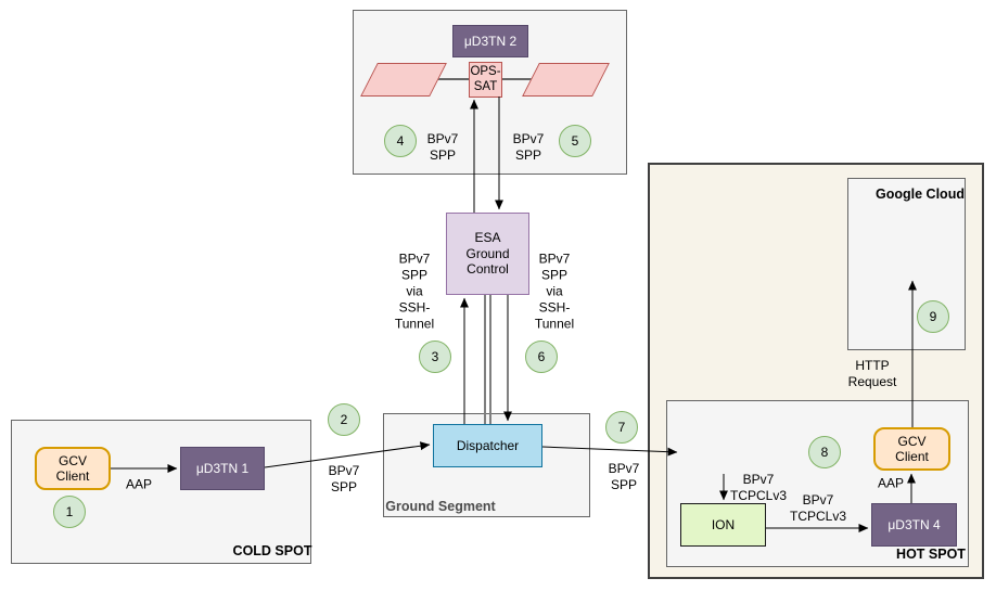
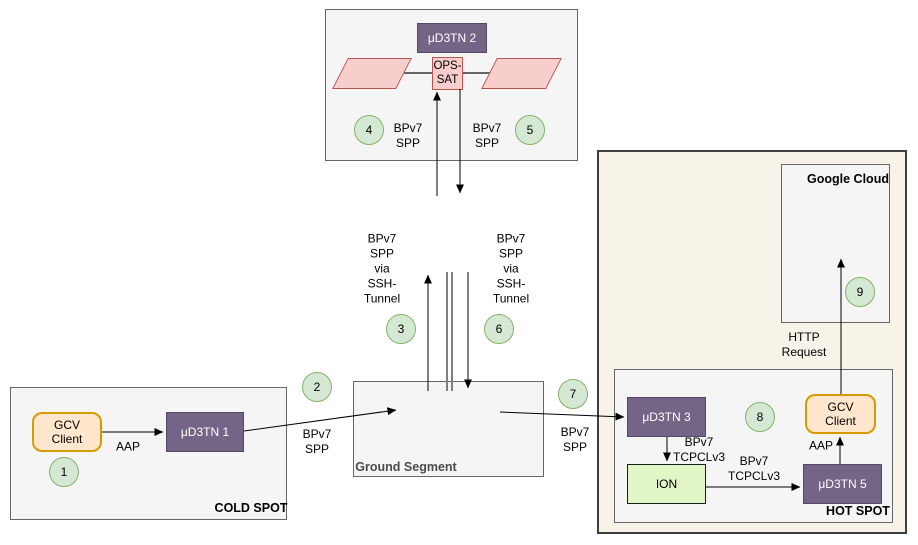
  μD3TN 2
  OPS-
  SAT
- ESA
- Ground
- Control
- Dispatcher
  GCV
  Client
  μD3TN 1
+ μD3TN 3
  GCV
  Client
  ION
- μD3TN 4
+ μD3TN 5
  Ground Segment
  COLD SPOT
  HOT SPOT
  Google Cloud
  1
  2
  3
  4
  5
  6
  7
  8
  9
  BPv7
  SPP
  BPv7
  SPP
  BPv7
  SPP
  via
  SSH-
  Tunnel
  BPv7
  SPP
  via
  SSH-
  Tunnel
  AAP
  BPv7
  SPP
  BPv7
  SPP
  BPv7
  TCPCLv3
  BPv7
  TCPCLv3
  AAP
  HTTP
  Request
